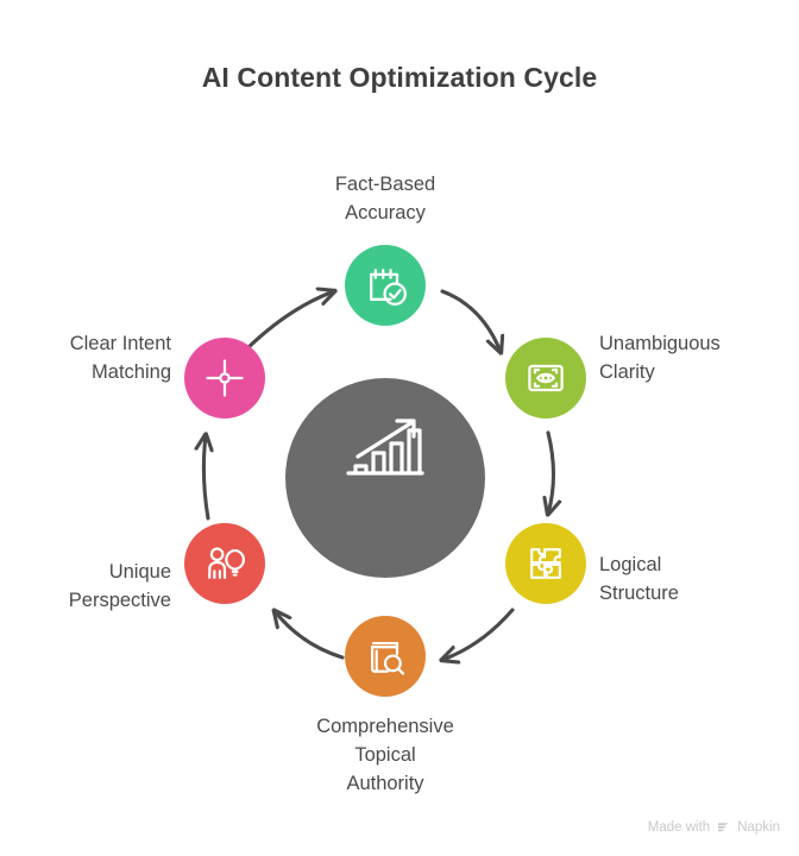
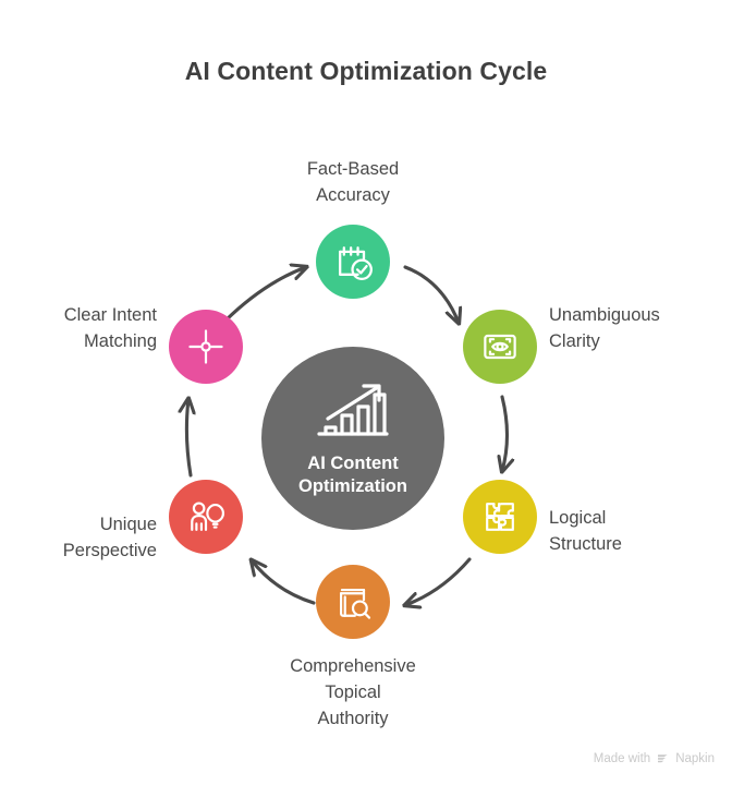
  AI Content Optimization Cycle
+ AI Content Optimization
  Fact-Based
  Accuracy
  Unambiguous
  Clarity
  Logical
  Structure
  Comprehensive
  Topical
  Authority
  Unique
  Perspective
  Clear Intent
  Matching
  Made with
  Napkin
